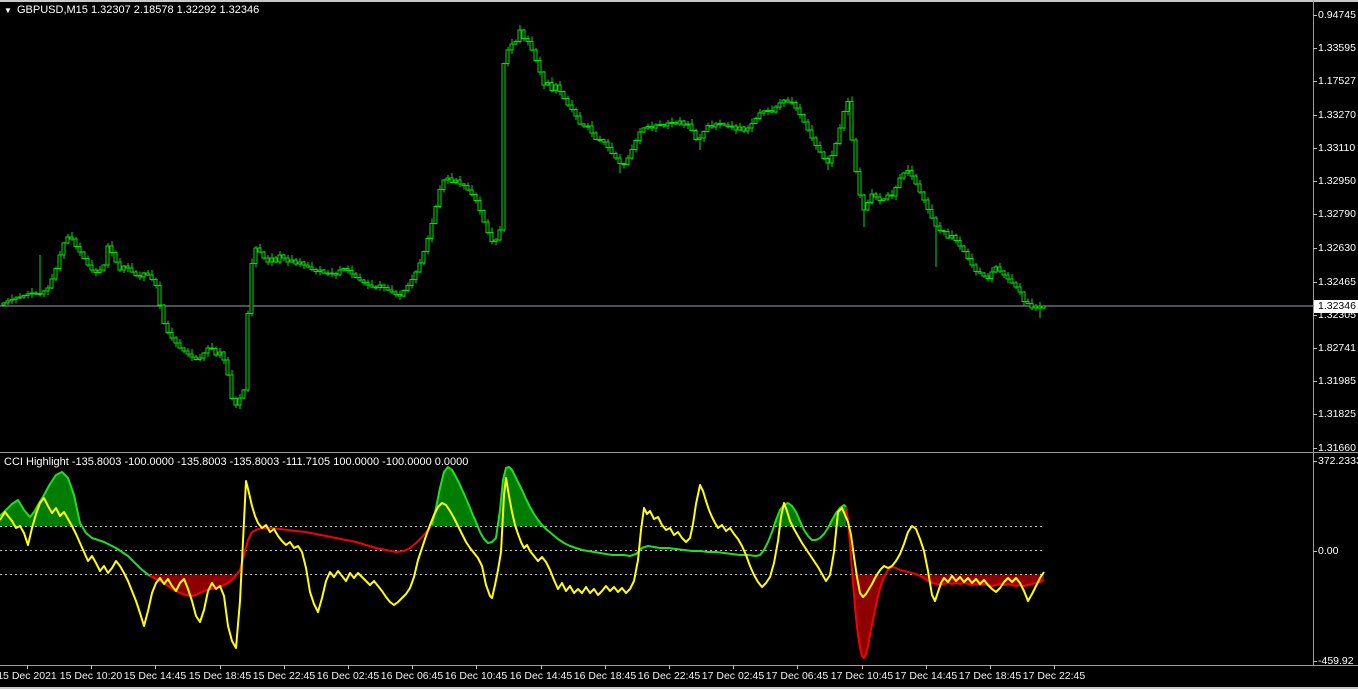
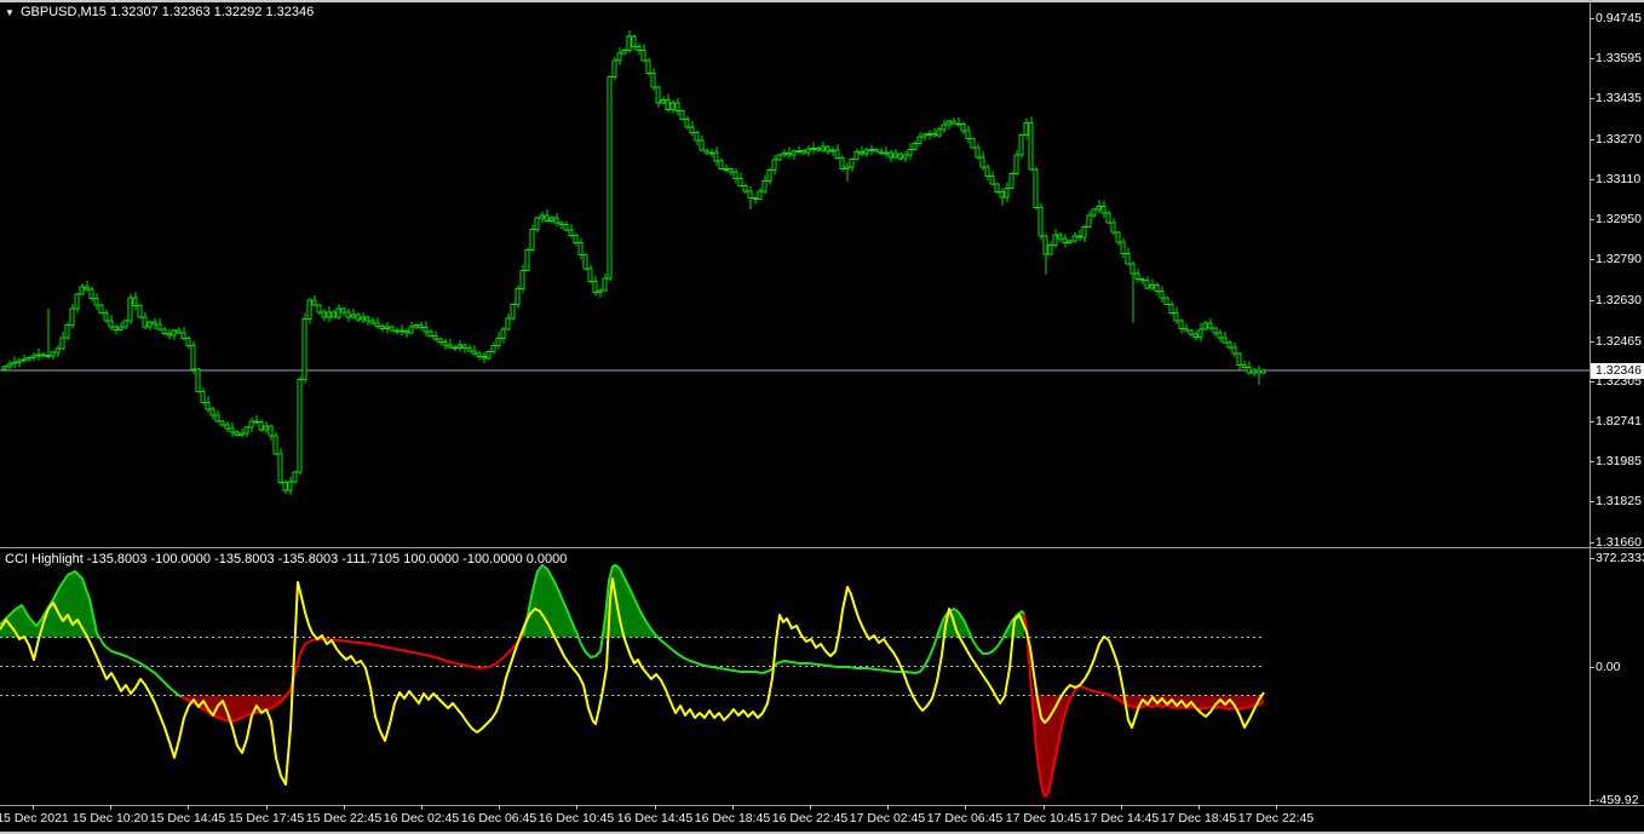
  ▼
- GBPUSD,M15 1.32307 2.18578 1.32292 1.32346
+ GBPUSD,M15 1.32307 1.32363 1.32292 1.32346
  CCI Highlight -135.8003 -100.0000 -135.8003 -135.8003 -111.7105 100.0000 -100.0000 0.0000
  0.94745
  1.33595
- 1.17527
+ 1.33435
  1.33270
  1.33110
  1.32950
  1.32790
  1.32630
  1.32465
  1.32305
  1.82741
  1.31985
  1.31825
  1.31660
  372.233
  0.00
  -459.92
  15 Dec 2021
  15 Dec 10:20
  15 Dec 14:45
- 15 Dec 18:45
+ 15 Dec 17:45
  15 Dec 22:45
  16 Dec 02:45
  16 Dec 06:45
  16 Dec 10:45
  16 Dec 14:45
  16 Dec 18:45
  16 Dec 22:45
  17 Dec 02:45
  17 Dec 06:45
  17 Dec 10:45
  17 Dec 14:45
  17 Dec 18:45
  17 Dec 22:45
  1.32346
